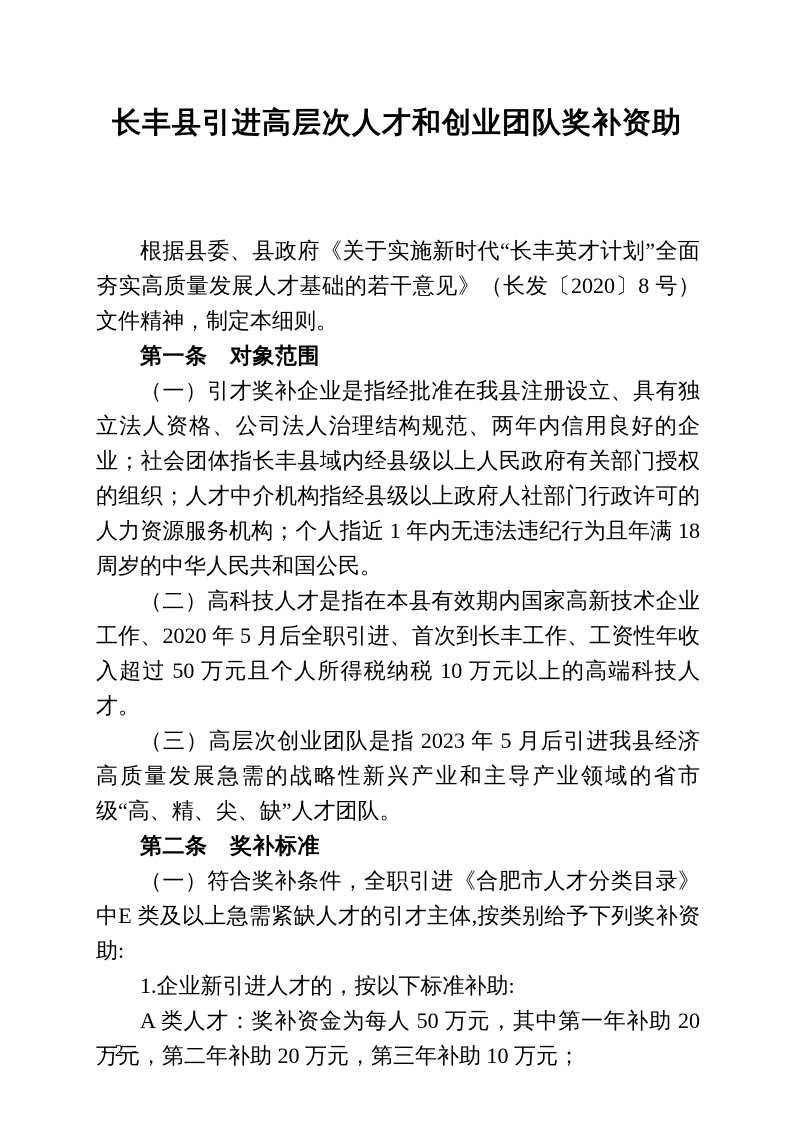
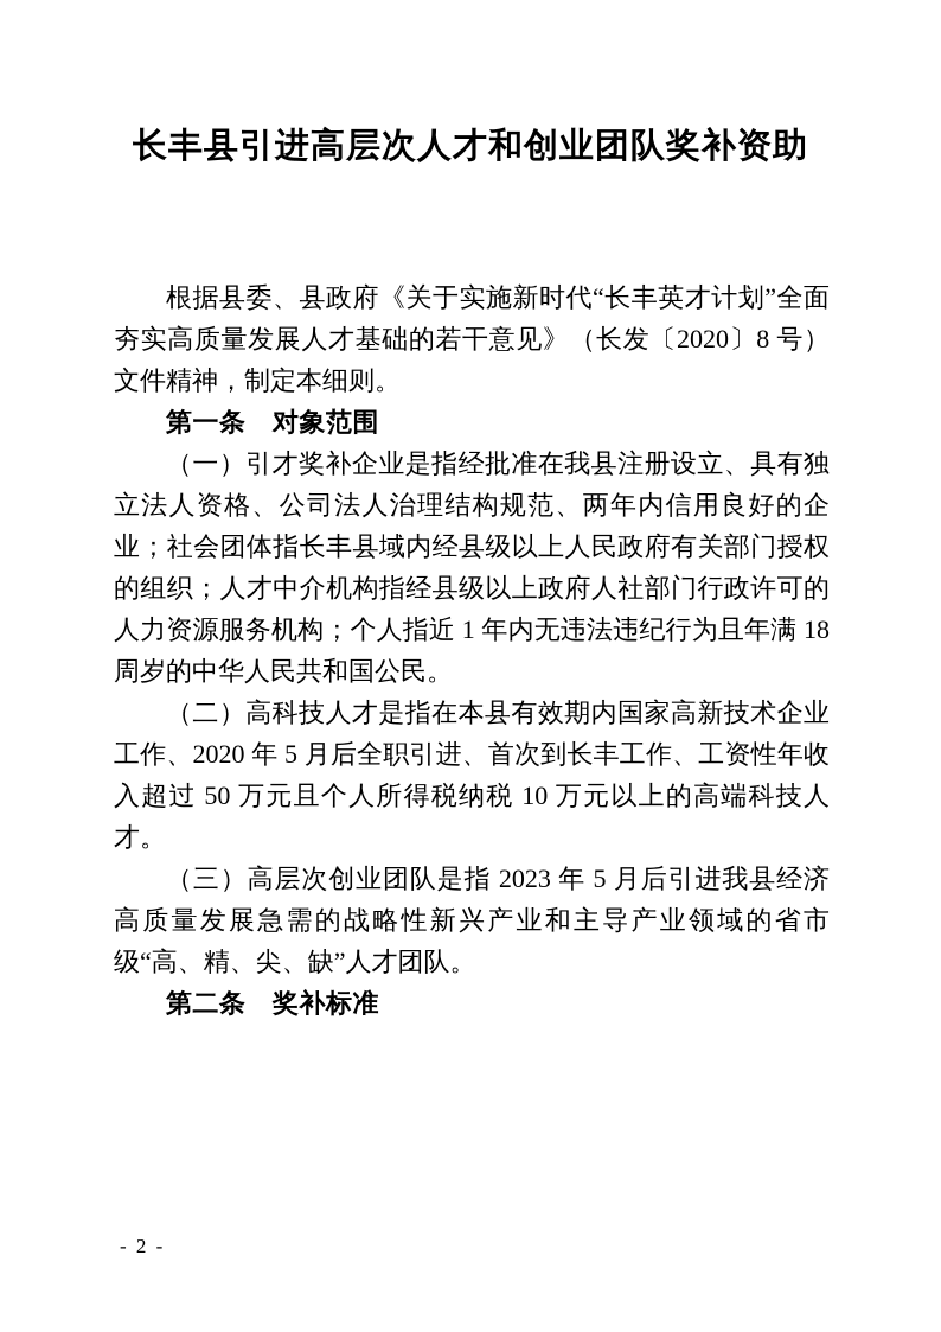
  长丰县引进高层次人才和创业团队奖补资助
  根据县委、县政府《关于实施新时代“长丰英才计划”全面夯实高质量发展人才基础的若干意见》（长发〔2020〕8 号）文件精神，制定本细则。
  第一条 对象范围
  （一）引才奖补企业是指经批准在我县注册设立、具有独立法人资格、公司法人治理结构规范、两年内信用良好的企业；社会团体指长丰县域内经县级以上人民政府有关部门授权的组织；人才中介机构指经县级以上政府人社部门行政许可的人力资源服务机构；个人指近 1 年内无违法违纪行为且年满 18 周岁的中华人民共和国公民。
  （二）高科技人才是指在本县有效期内国家高新技术企业工作、2020 年 5 月后全职引进、首次到长丰工作、工资性年收入超过 50 万元且个人所得税纳税 10 万元以上的高端科技人才。
  （三）高层次创业团队是指 2023 年 5 月后引进我县经济高质量发展急需的战略性新兴产业和主导产业领域的省市级“高、精、尖、缺”人才团队。
  第二条 奖补标准
- （一）符合奖补条件，全职引进《合肥市人才分类目录》中E 类及以上急需紧缺人才的引才主体,按类别给予下列奖补资助:
- 1.企业新引进人才的，按以下标准补助:
- A 类人才：奖补资金为每人 50 万元，其中第一年补助 20 万元，第二年补助 20 万元，第三年补助 10 万元；
  - 2 -
